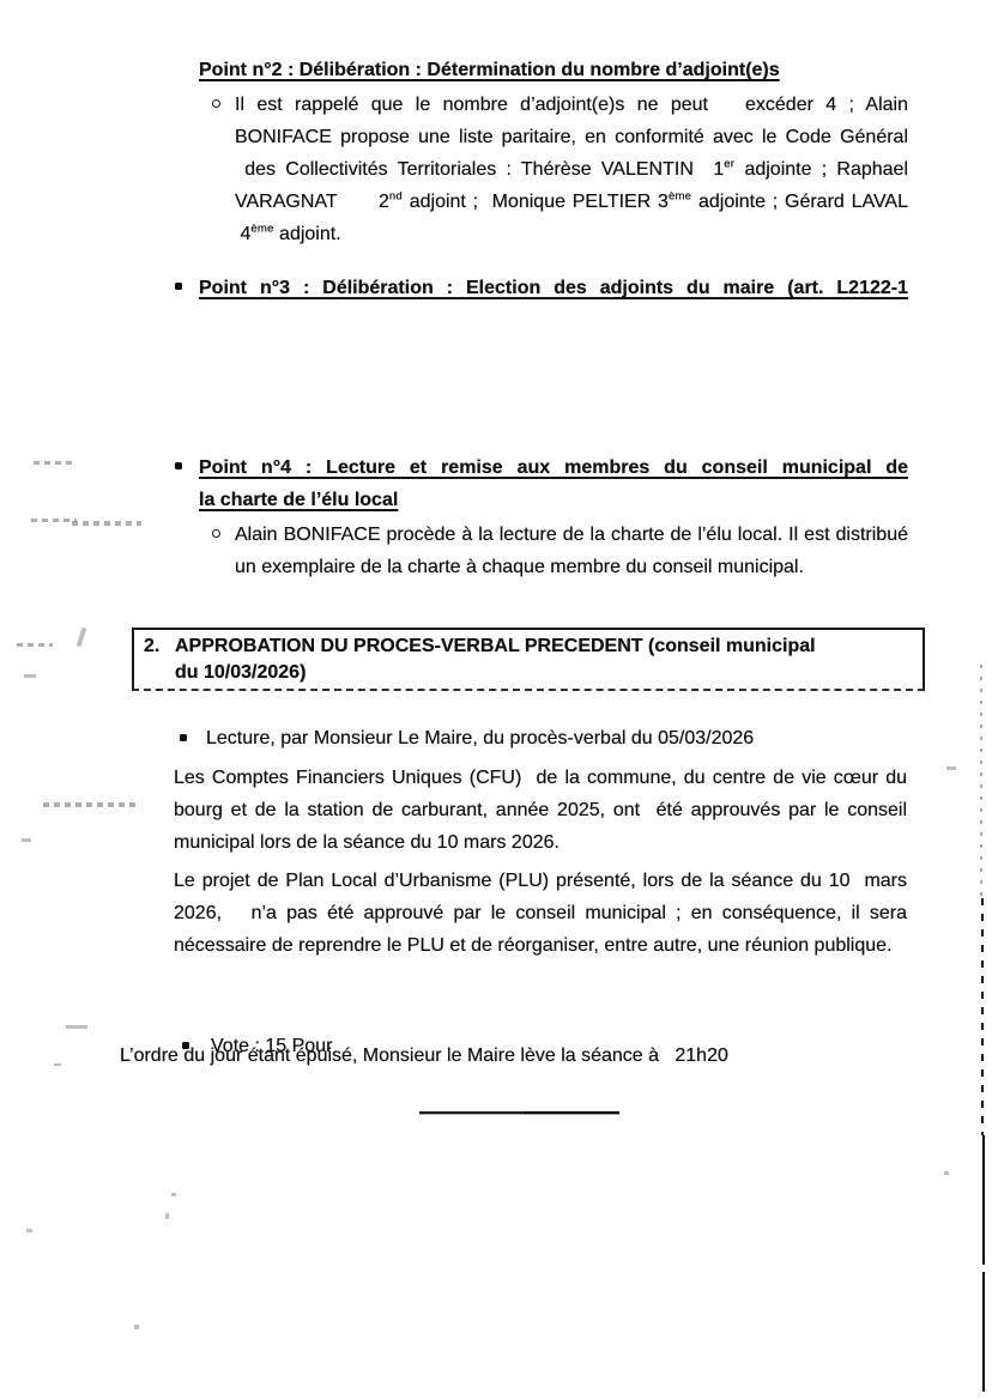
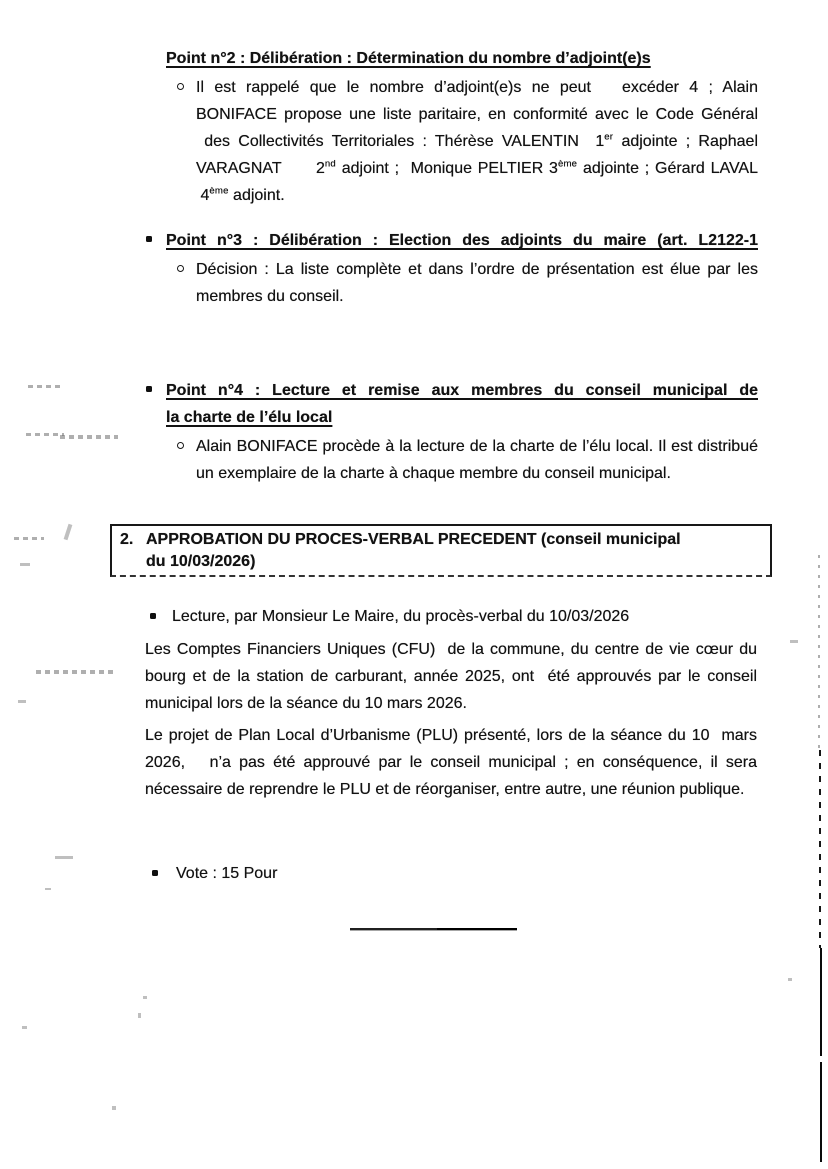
  Point n°2 : Délibération : Détermination du nombre d’adjoint(e)s
  Il est rappelé que le nombre d’adjoint(e)s ne peut excéder 4 ; Alain BONIFACE propose une liste paritaire, en conformité avec le Code Général des Collectivités Territoriales : Thérèse VALENTIN 1er adjointe ; Raphael VARAGNAT 2nd adjoint ; Monique PELTIER 3ème adjointe ; Gérard LAVAL 4ème adjoint.
  Point n°3 : Délibération : Election des adjoints du maire (art. L2122-1
+ Décision : La liste complète et dans l’ordre de présentation est élue par les membres du conseil.
  Point n°4 : Lecture et remise aux membres du conseil municipal de
  la charte de l’élu local
  Alain BONIFACE procède à la lecture de la charte de l’élu local. Il est distribué un exemplaire de la charte à chaque membre du conseil municipal.
  2.
  APPROBATION DU PROCES-VERBAL PRECEDENT (conseil municipal
  du 10/03/2026)
- Lecture, par Monsieur Le Maire, du procès-verbal du 05/03/2026
+ Lecture, par Monsieur Le Maire, du procès-verbal du 10/03/2026
  Les Comptes Financiers Uniques (CFU) de la commune, du centre de vie cœur du bourg et de la station de carburant, année 2025, ont été approuvés par le conseil municipal lors de la séance du 10 mars 2026.
  Le projet de Plan Local d’Urbanisme (PLU) présenté, lors de la séance du 10 mars 2026, n’a pas été approuvé par le conseil municipal ; en conséquence, il sera nécessaire de reprendre le PLU et de réorganiser, entre autre, une réunion publique.
  Vote : 15 Pour
- L’ordre du jour étant épuisé, Monsieur le Maire lève la séance à 21h20
